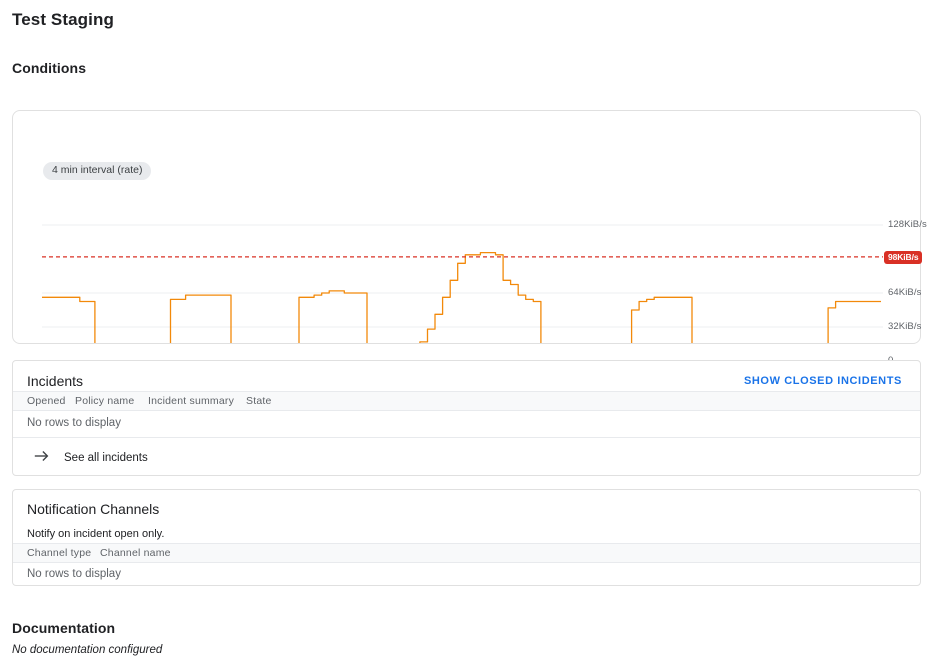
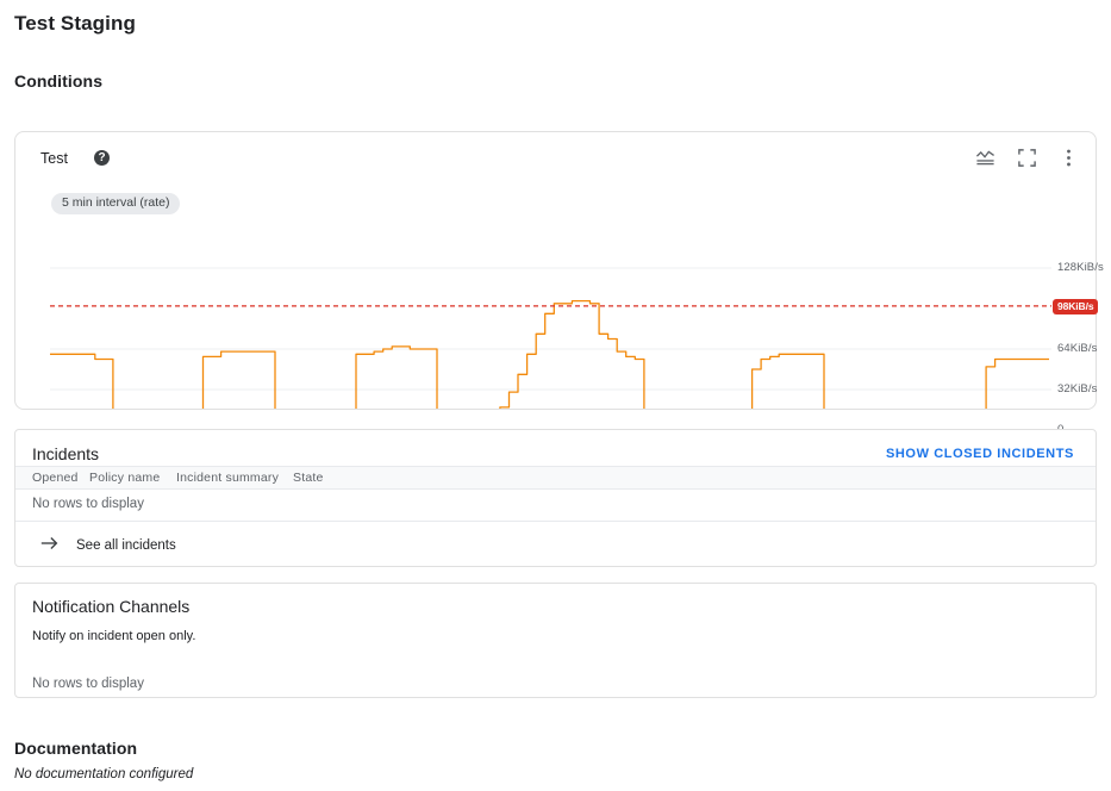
  Test Staging
  Conditions
+ Test
+ ?
- 4 min interval (rate)
+ 5 min interval (rate)
  128KiB/s
  64KiB/s
  32KiB/s
  98KiB/s
  Incidents
  SHOW CLOSED INCIDENTS
  Opened
  Policy name
  Incident summary
  State
  No rows to display
  See all incidents
  Notification Channels
  Notify on incident open only.
- Channel type
- Channel name
  No rows to display
  Documentation
  No documentation configured
